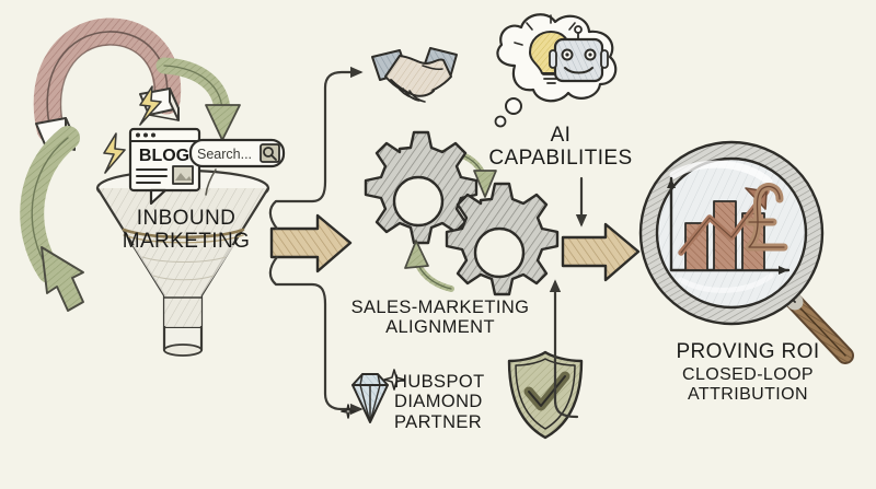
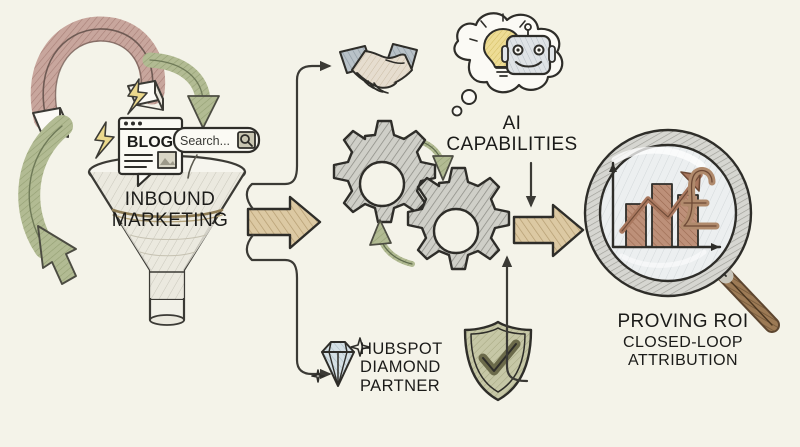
  INBOUND
  MARKETING
  AI
  CAPABILITIES
- SALES-MARKETING
- ALIGNMENT
  HUBSPOT
  DIAMOND
  PARTNER
  PROVING ROI
  CLOSED-LOOP
  ATTRIBUTION
  BLOG
  Search...
